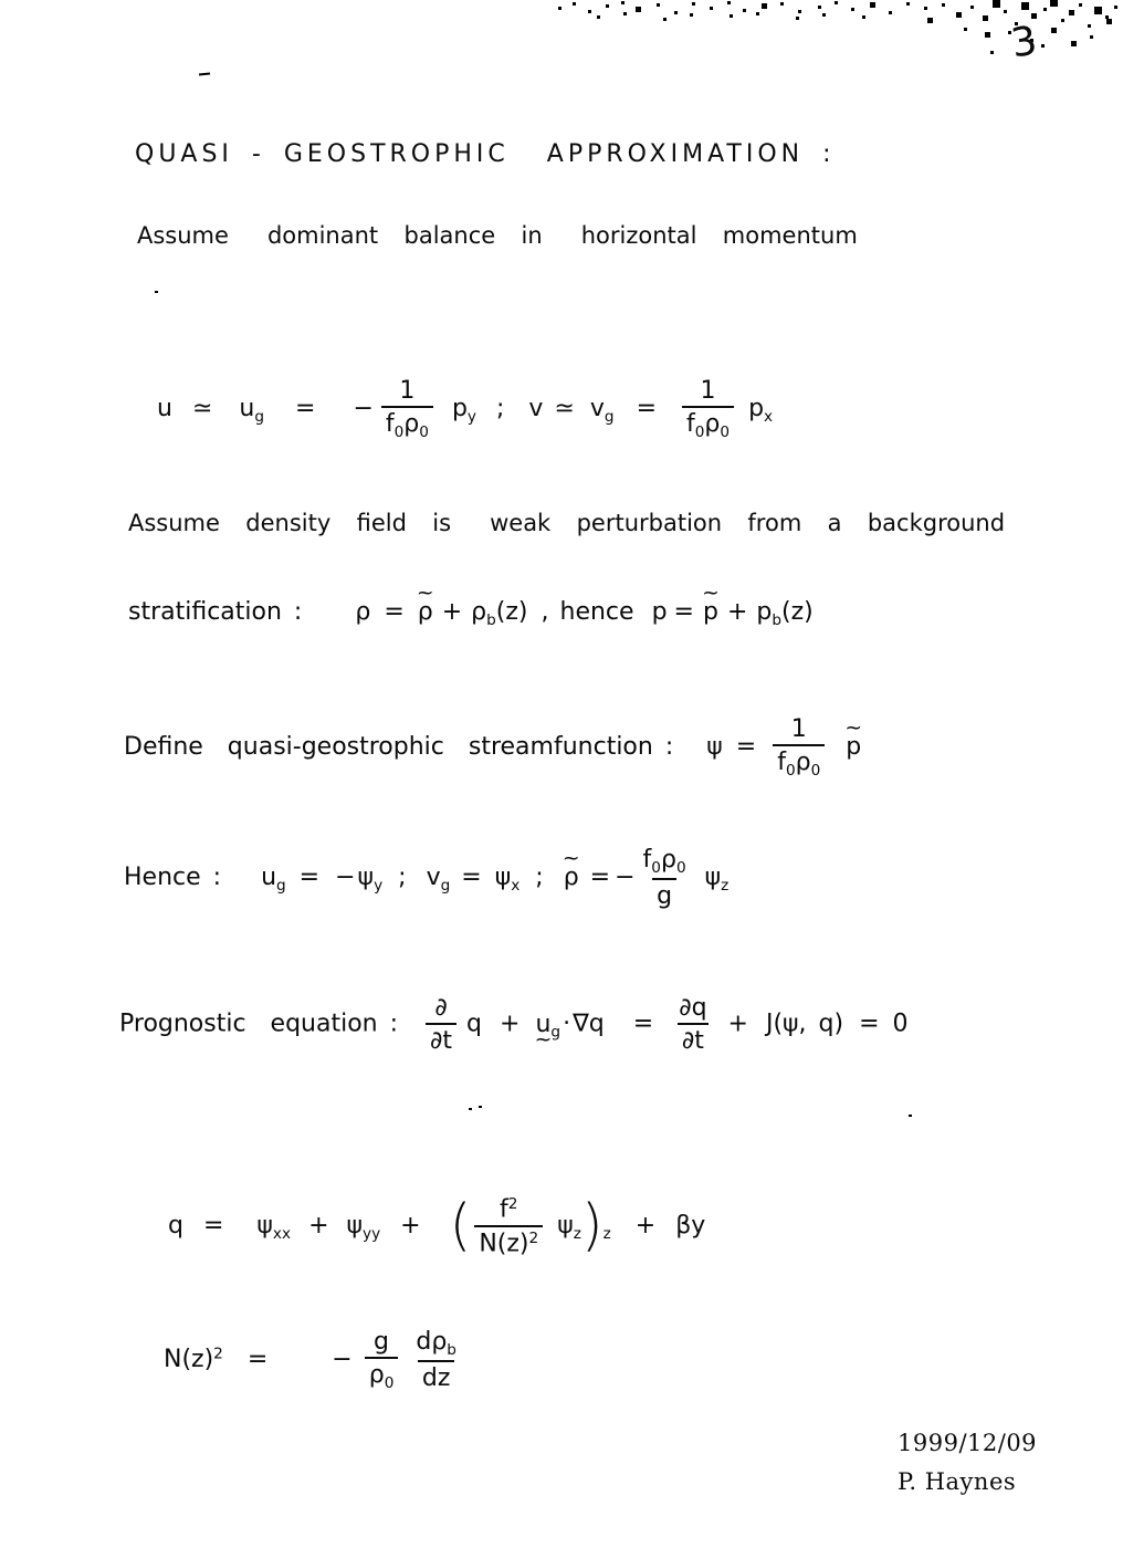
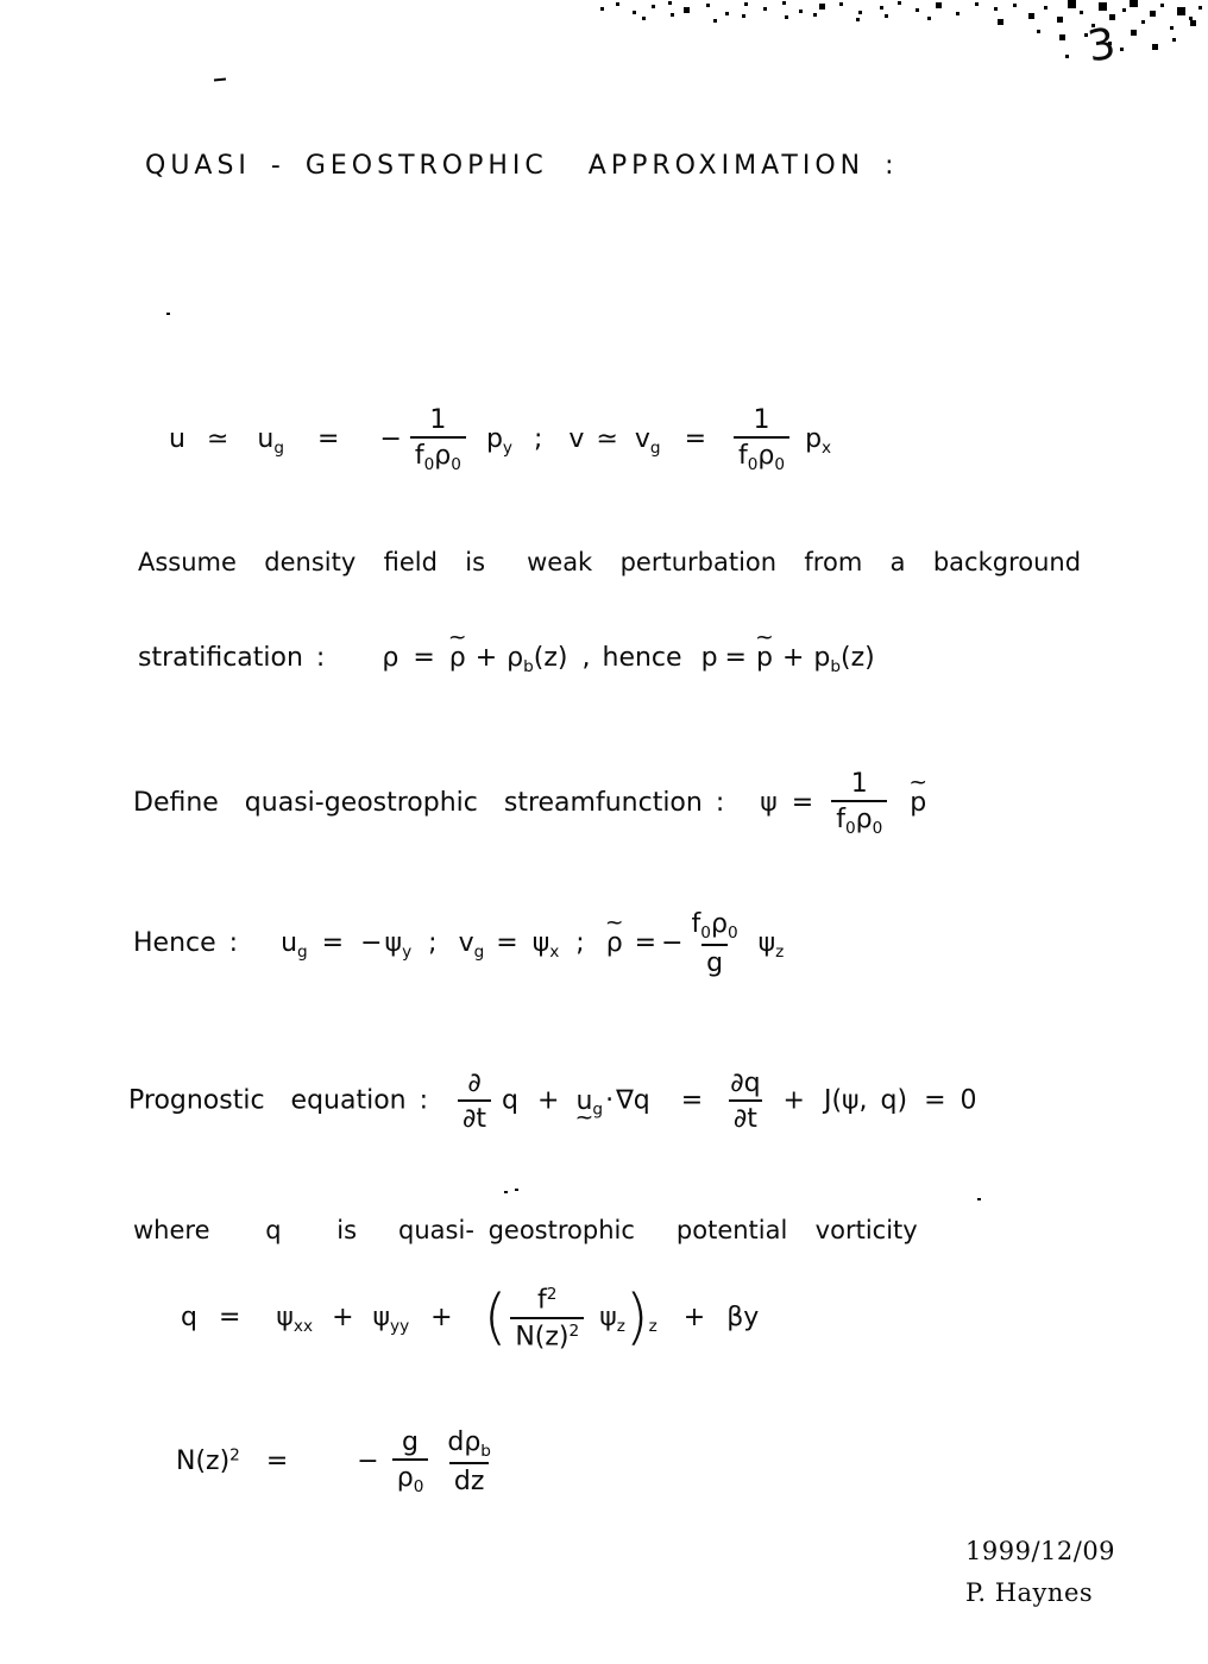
  QUASI - GEOSTROPHIC APPROXIMATION :
- Assume dominant balance in horizontal momentum
  u ≃ ug = −
  1
  f0ρ0
  py ; v ≃ vg =
  1
  f0ρ0
  px
  Assume density field is weak perturbation from a background
  stratification : ρ = ρ
  ~
  + ρb(z) , hence p = p
  ~
  + pb(z)
  Define quasi-geostrophic streamfunction : ψ =
  1
  f0ρ0
  p
  ~
  Hence : ug = −ψy ; vg = ψx ; ρ
  ~
  = −
  f0ρ0
  g
  ψz
  Prognostic equation :
  ∂
  ∂t
  q + u
  ~
  g ·∇q =
  ∂q
  ∂t
  + J(ψ, q) = 0
+ where q is quasi- geostrophic potential vorticity
  q = ψxx + ψyy + (
  f2
  N(z)2
  ψz)z + βy
  N(z)2 = −
  g
  ρ0
  dρb
  dz
  1999/12/09
  P. Haynes
